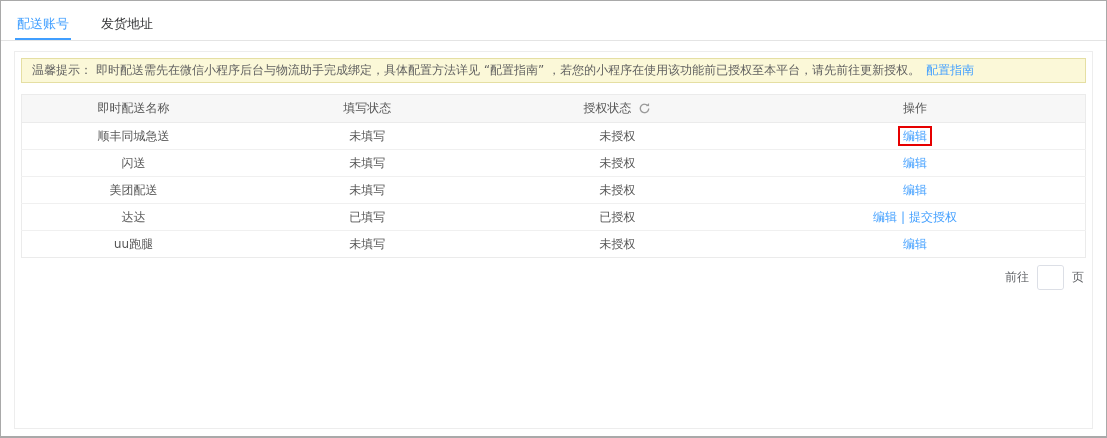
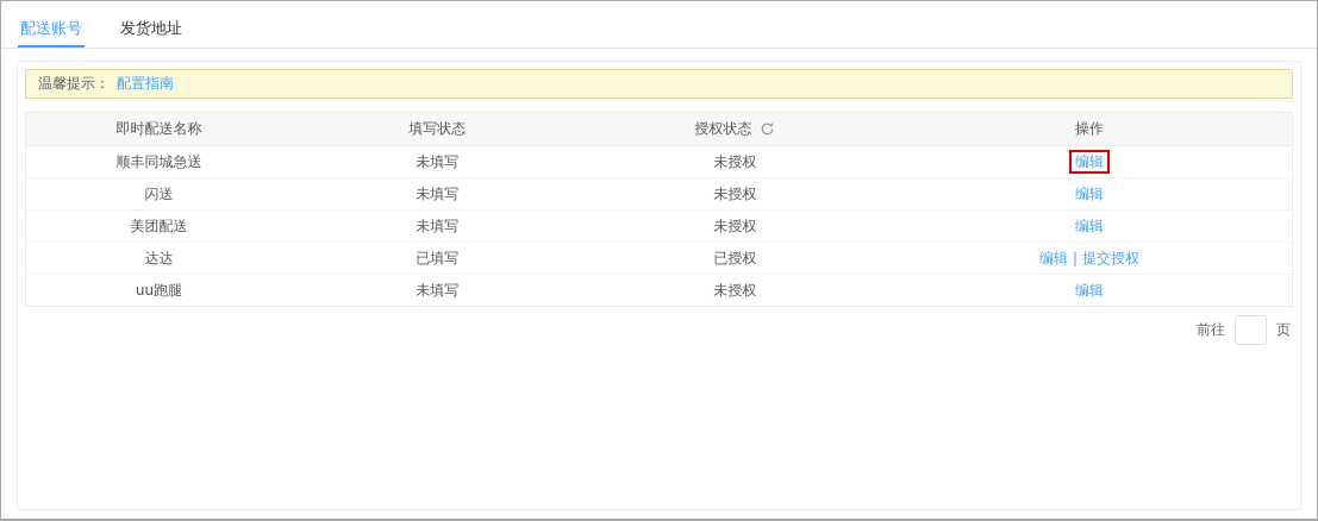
  配送账号
  发货地址
  温馨提示：
- 即时配送需先在微信小程序后台与物流助手完成绑定，具体配置方法详见 “配置指南” ，若您的小程序在使用该功能前已授权至本平台，请先前往更新授权。
  配置指南
  即时配送名称	填写状态	授权状态	操作
  顺丰同城急送	未填写	未授权	编辑
  闪送	未填写	未授权	编辑
  美团配送	未填写	未授权	编辑
  达达	已填写	已授权	编辑 | 提交授权
  uu跑腿	未填写	未授权	编辑
  前往
  页
